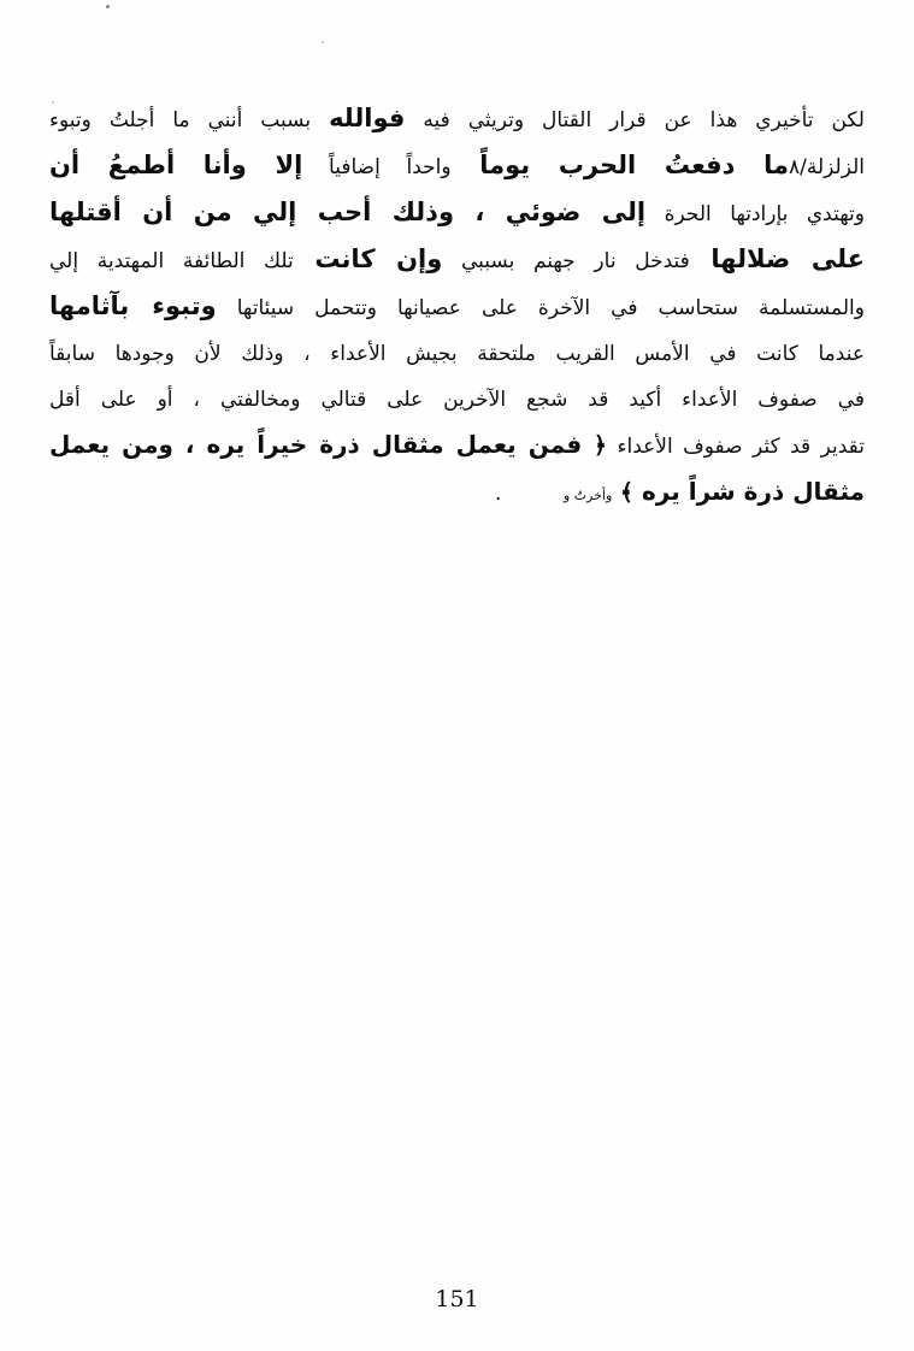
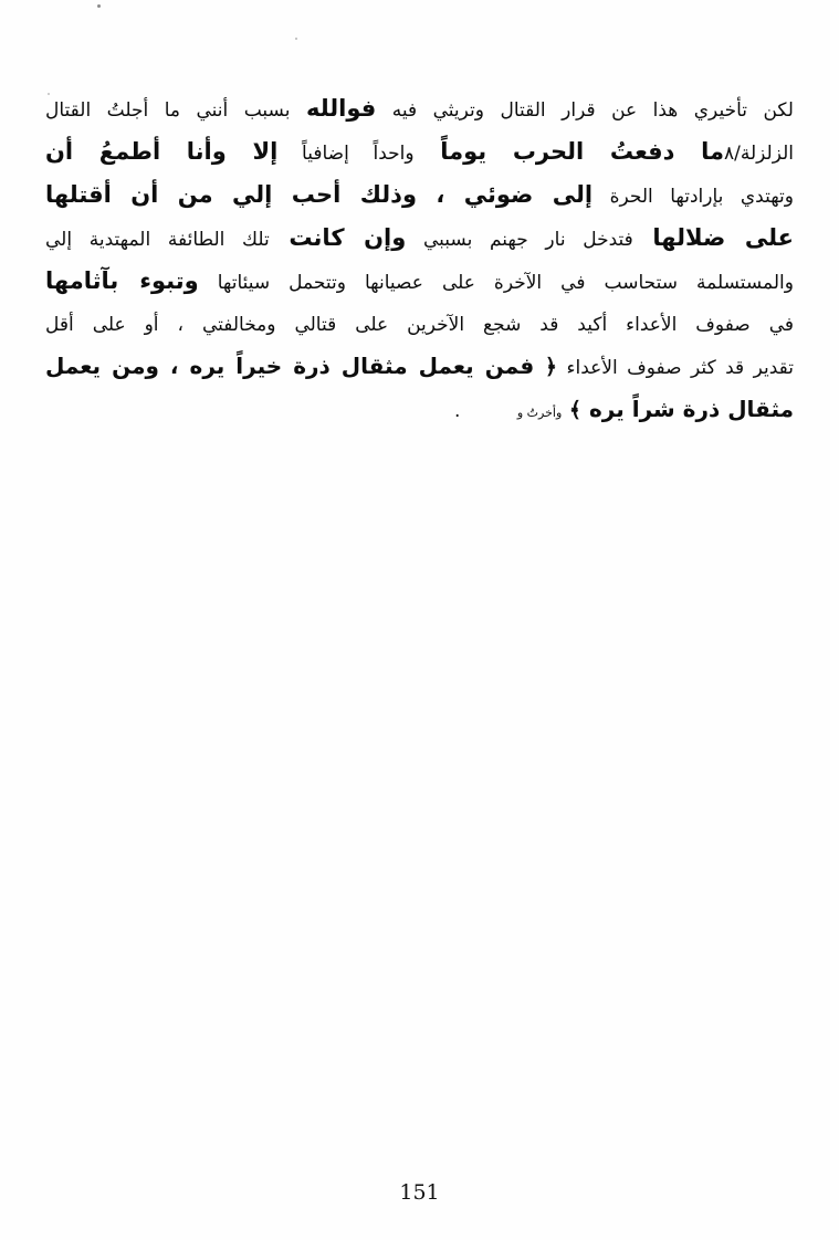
- لكن تأخيري هذا عن قرار القتال وتريثي فيه فوالله بسبب أنني ما أجلتُ وتبوء
+ لكن تأخيري هذا عن قرار القتال وتريثي فيه فوالله بسبب أنني ما أجلتُ القتال
  الزلزلة/٨ما دفعتُ الحرب يوماً واحداً إضافياً إلا وأنا أطمعُ أن
  وتهتدي بإرادتها الحرة إلى ضوئي ، وذلك أحب إلي من أن أقتلها
  على ضلالها فتدخل نار جهنم بسببي وإن كانت تلك الطائفة المهتدية إلي
  والمستسلمة ستحاسب في الآخرة على عصيانها وتتحمل سيئاتها وتبوء بآثامها
- عندما كانت في الأمس القريب ملتحقة بجيش الأعداء ، وذلك لأن وجودها سابقاً
  في صفوف الأعداء أكيد قد شجع الآخرين على قتالي ومخالفتي ، أو على أقل
  تقدير قد كثر صفوف الأعداء ﴿ فمن يعمل مثقال ذرة خيراً يره ، ومن يعمل
  مثقال ذرة شراً يره ﴾ وأخرتُ و .
  151
